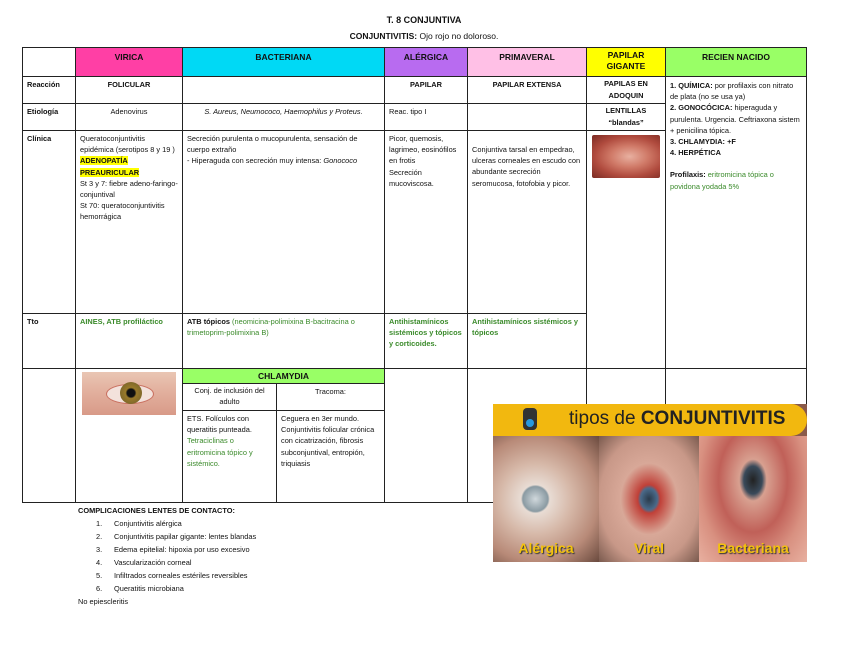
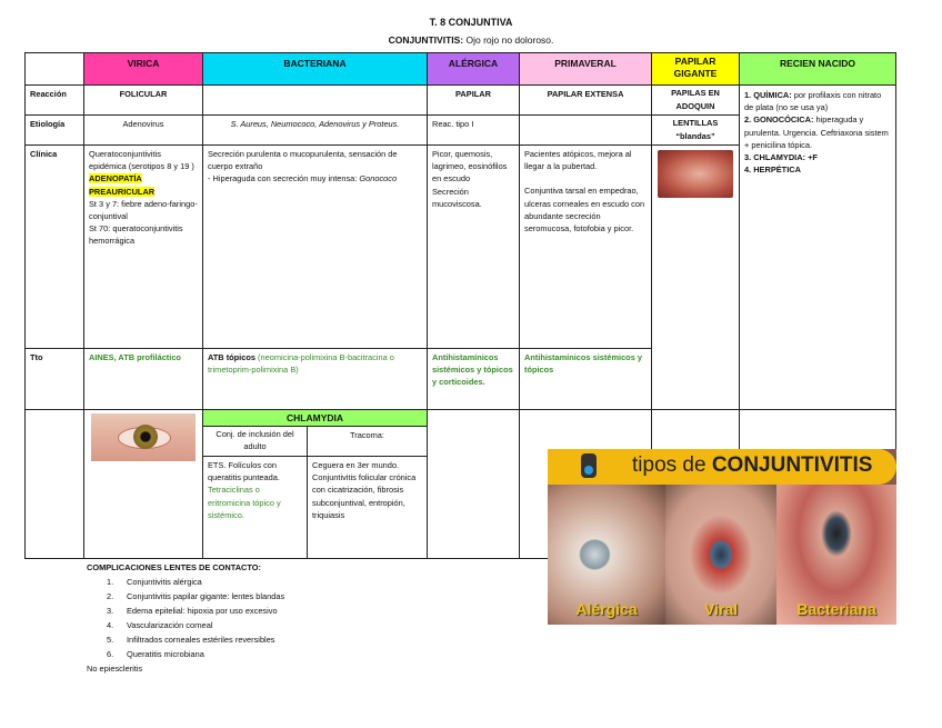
  T. 8 CONJUNTIVA
  CONJUNTIVITIS: Ojo rojo no doloroso.
  VIRICA
  BACTERIANA
  ALÉRGICA
  PRIMAVERAL
  PAPILAR GIGANTE
  RECIEN NACIDO
  Reacción
  FOLICULAR
  PAPILAR
  PAPILAR EXTENSA
  PAPILAS EN ADOQUIN
  Etiología
  Adenovirus
- S. Aureus, Neumococo, Haemophilus y Proteus.
+ S. Aureus, Neumococo, Adenovirus y Proteus.
  Reac. tipo I
  LENTILLAS “blandas”
  1. QUÍMICA: por profilaxis con nitrato de plata (no se usa ya)
  2. GONOCÓCICA: hiperaguda y purulenta. Urgencia. Ceftriaxona sistem + penicilina tópica.
  3. CHLAMYDIA: +F
  4. HERPÉTICA
- Profilaxis: eritromicina tópica o povidona yodada 5%
  Clínica
  Queratoconjuntivitis epidémica (serotipos 8 y 19 )
  ADENOPATÍA PREAURICULAR
  St 3 y 7: fiebre adeno-faringo-conjuntival
  St 70: queratoconjuntivitis hemorrágica
  Secreción purulenta o mucopurulenta, sensación de cuerpo extraño
  - Hiperaguda con secreción muy intensa: Gonococo
- Picor, quemosis, lagrimeo, eosinófilos en frotis
+ Picor, quemosis, lagrimeo, eosinófilos en escudo
  Secreción mucoviscosa.
+ Pacientes atópicos, mejora al llegar a la pubertad.
  Conjuntiva tarsal en empedrao, ulceras corneales en escudo con abundante secreción seromucosa, fotofobia y picor.
  Tto
  AINES, ATB profiláctico
  ATB tópicos (neomicina-polimixina B-bacitracina o trimetoprim-polimixina B)
  Antihistamínicos sistémicos y tópicos y corticoides.
  Antihistamínicos sistémicos y tópicos
  CHLAMYDIA
  Conj. de inclusión del adulto
  Tracoma:
  ETS. Folículos con queratitis punteada.
  Tetraciclinas o eritromicina tópico y sistémico.
  Ceguera en 3er mundo. Conjuntivitis folicular crónica con cicatrización, fibrosis subconjuntival, entropión, triquiasis
  COMPLICACIONES LENTES DE CONTACTO:
  1. Conjuntivitis alérgica
  2. Conjuntivitis papilar gigante: lentes blandas
  3. Edema epitelial: hipoxia por uso excesivo
  4. Vascularización corneal
  5. Infiltrados corneales estériles reversibles
  6. Queratitis microbiana
  No epiescleritis
  Alérgica
  Viral
  Bacteriana
  tipos de CONJUNTIVITIS
